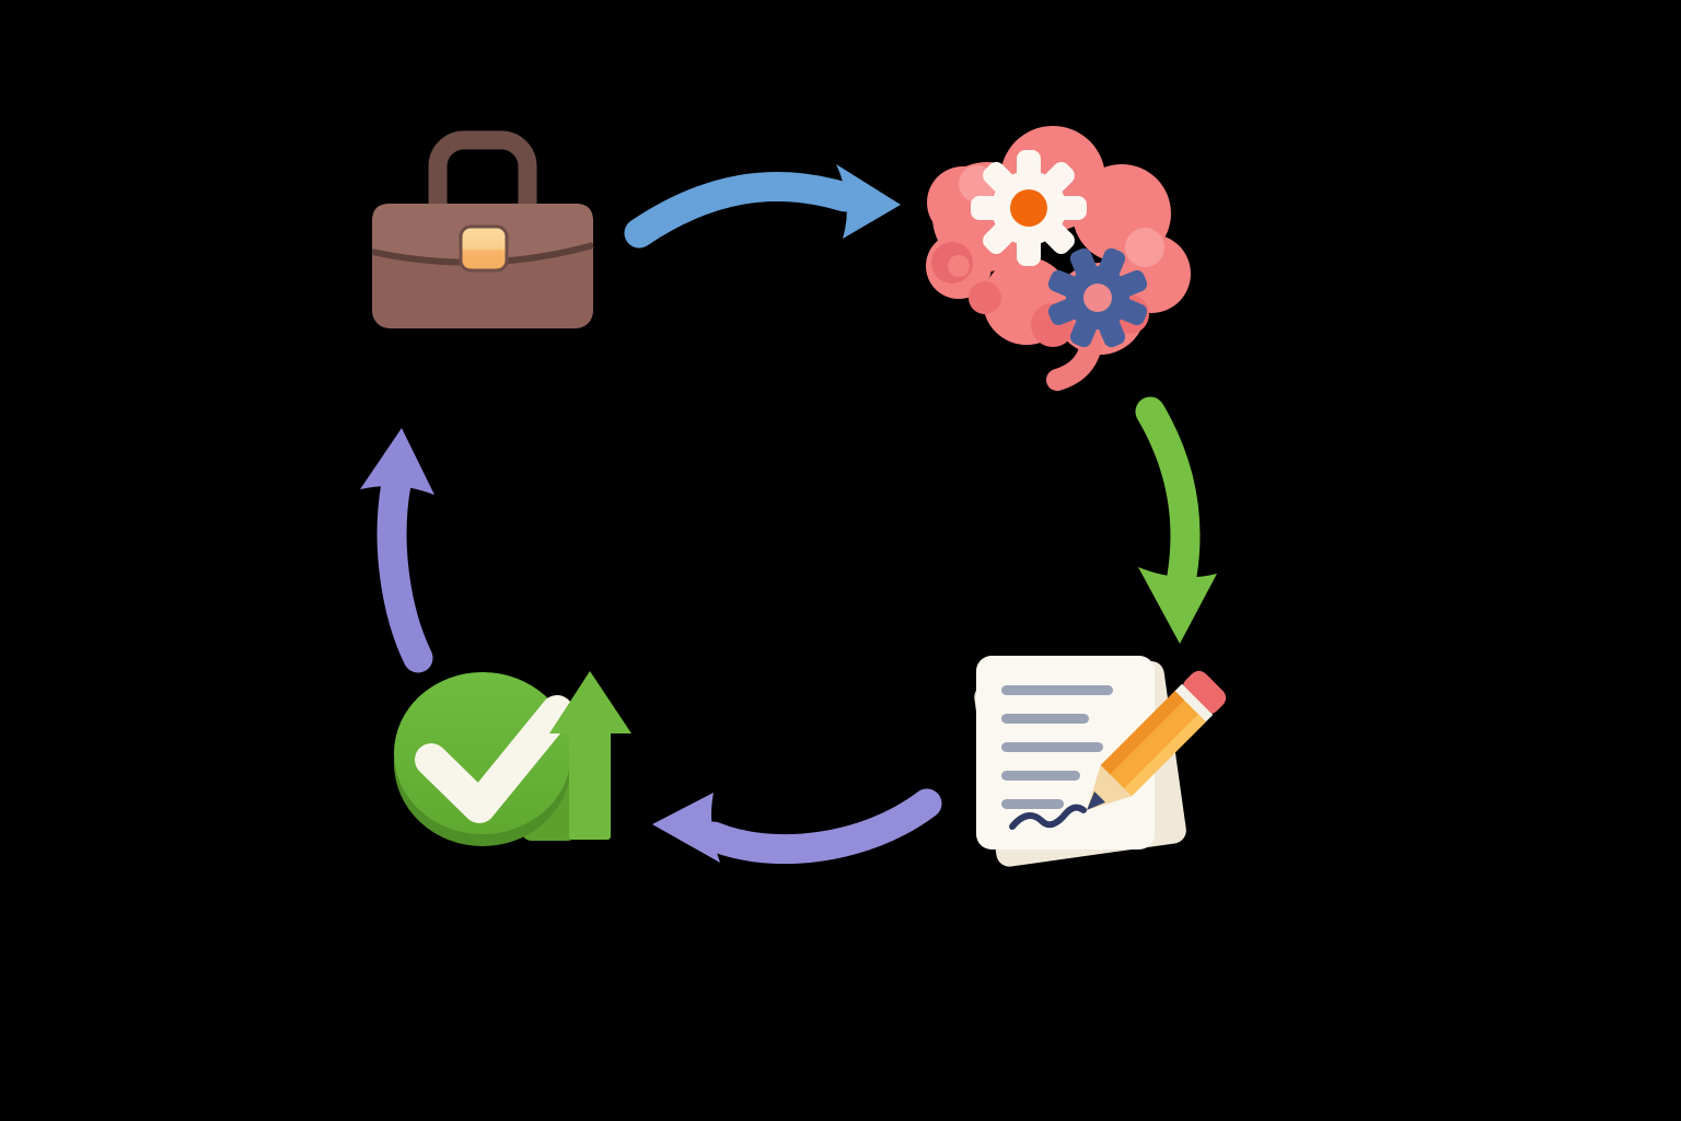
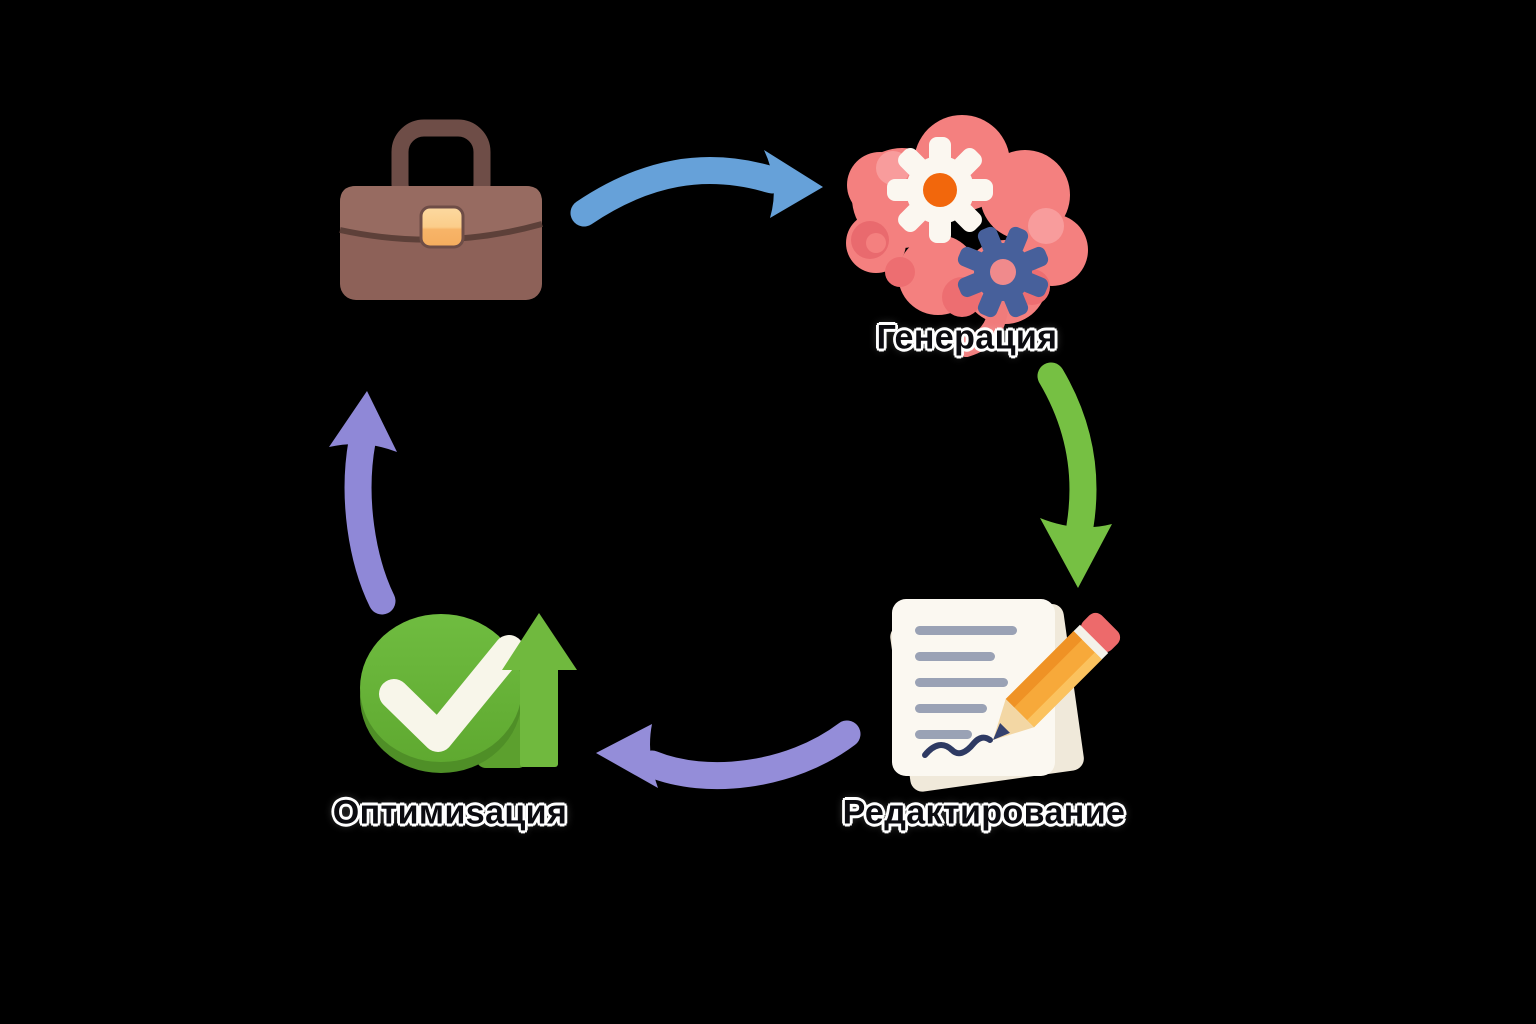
+ Генерация
+ Редактирование
+ Оптимиsация
